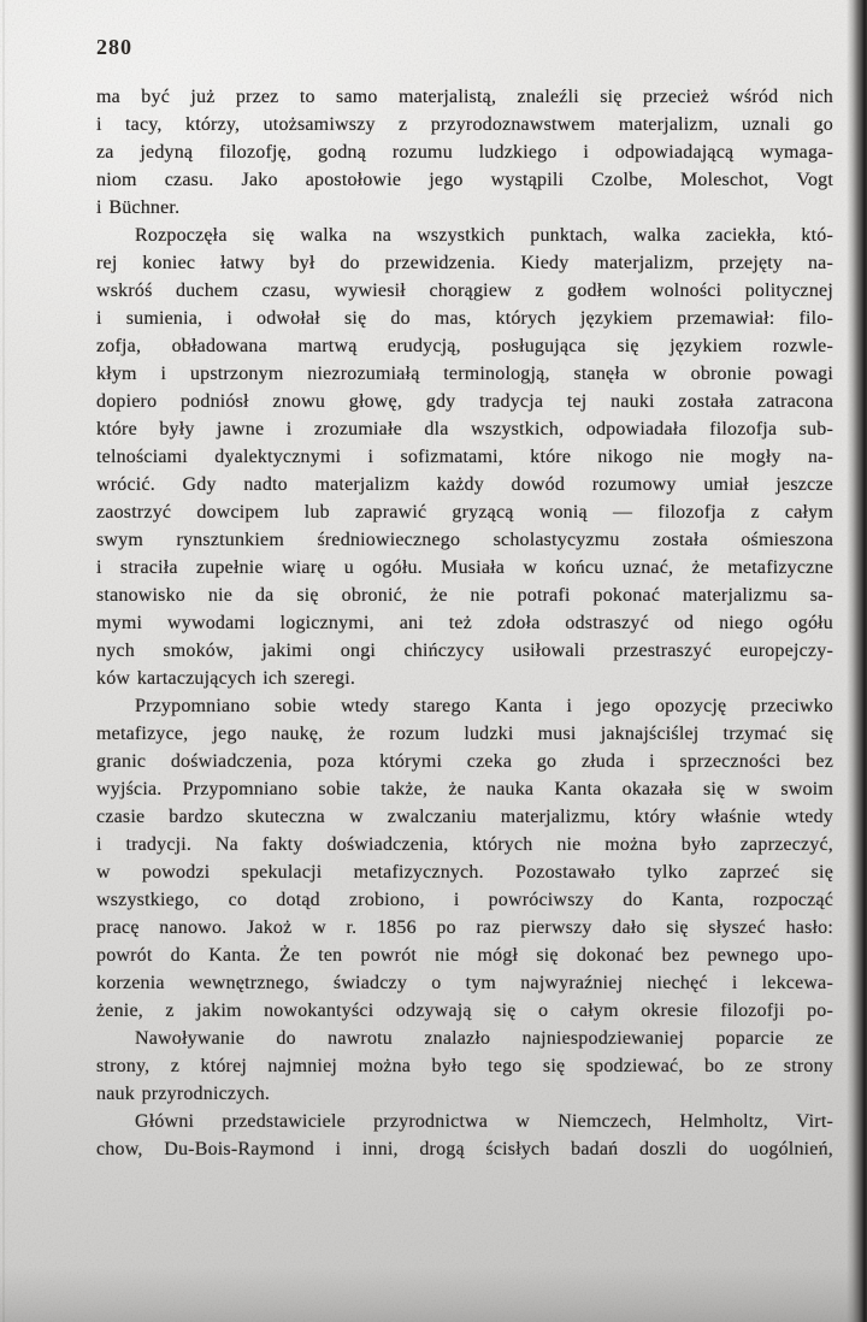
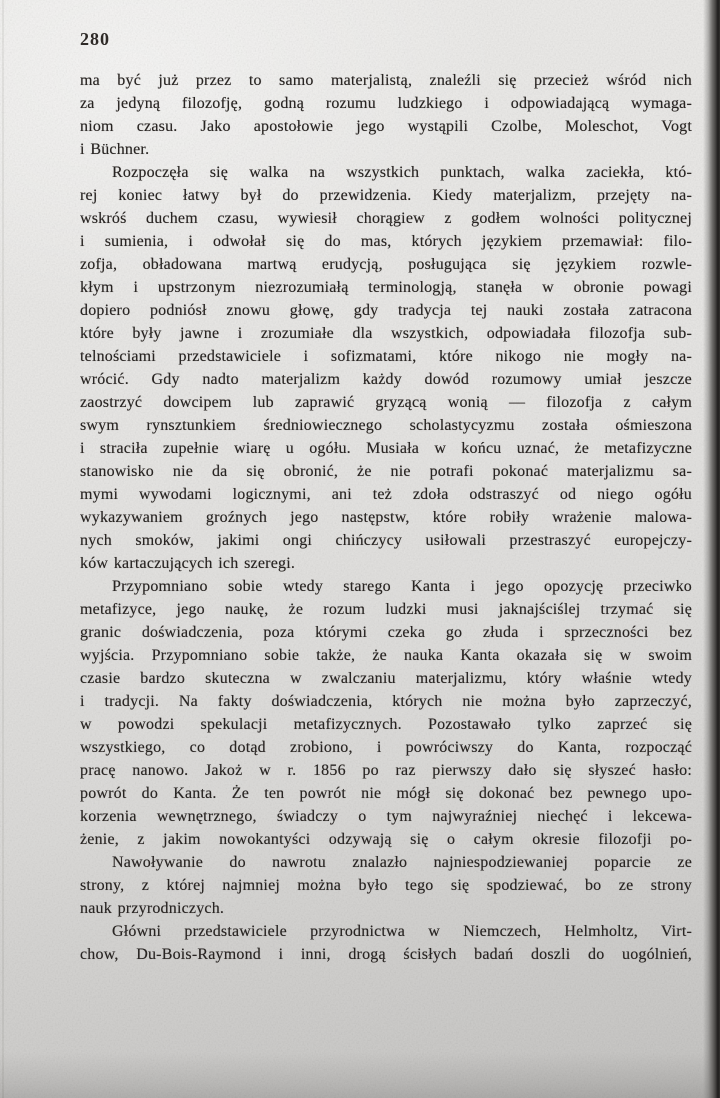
  280
  ma być już przez to samo materjalistą, znaleźli się przecież wśród nich
- i tacy, którzy, utożsamiwszy z przyrodoznawstwem materjalizm, uznali go
  za jedyną filozofję, godną rozumu ludzkiego i odpowiadającą wymaga-
  niom czasu. Jako apostołowie jego wystąpili Czolbe, Moleschot, Vogt
  i Büchner.
  Rozpoczęła się walka na wszystkich punktach, walka zaciekła, któ-
  rej koniec łatwy był do przewidzenia. Kiedy materjalizm, przejęty na-
  wskróś duchem czasu, wywiesił chorągiew z godłem wolności politycznej
  i sumienia, i odwołał się do mas, których językiem przemawiał: filo-
  zofja, obładowana martwą erudycją, posługująca się językiem rozwle-
  kłym i upstrzonym niezrozumiałą terminologją, stanęła w obronie powagi
  dopiero podniósł znowu głowę, gdy tradycja tej nauki została zatracona
  które były jawne i zrozumiałe dla wszystkich, odpowiadała filozofja sub-
- telnościami dyalektycznymi i sofizmatami, które nikogo nie mogły na-
+ telnościami przedstawiciele i sofizmatami, które nikogo nie mogły na-
  wrócić. Gdy nadto materjalizm każdy dowód rozumowy umiał jeszcze
  zaostrzyć dowcipem lub zaprawić gryzącą wonią — filozofja z całym
  swym rynsztunkiem średniowiecznego scholastycyzmu została ośmieszona
  i straciła zupełnie wiarę u ogółu. Musiała w końcu uznać, że metafizyczne
  stanowisko nie da się obronić, że nie potrafi pokonać materjalizmu sa-
  mymi wywodami logicznymi, ani też zdoła odstraszyć od niego ogółu
+ wykazywaniem groźnych jego następstw, które robiły wrażenie malowa-
  nych smoków, jakimi ongi chińczycy usiłowali przestraszyć europejczy-
  ków kartaczujących ich szeregi.
  Przypomniano sobie wtedy starego Kanta i jego opozycję przeciwko
  metafizyce, jego naukę, że rozum ludzki musi jaknajściślej trzymać się
  granic doświadczenia, poza którymi czeka go złuda i sprzeczności bez
  wyjścia. Przypomniano sobie także, że nauka Kanta okazała się w swoim
  czasie bardzo skuteczna w zwalczaniu materjalizmu, który właśnie wtedy
  i tradycji. Na fakty doświadczenia, których nie można było zaprzeczyć,
  w powodzi spekulacji metafizycznych. Pozostawało tylko zaprzeć się
  wszystkiego, co dotąd zrobiono, i powróciwszy do Kanta, rozpocząć
  pracę nanowo. Jakoż w r. 1856 po raz pierwszy dało się słyszeć hasło:
  powrót do Kanta. Że ten powrót nie mógł się dokonać bez pewnego upo-
  korzenia wewnętrznego, świadczy o tym najwyraźniej niechęć i lekcewa-
  żenie, z jakim nowokantyści odzywają się o całym okresie filozofji po-
  Nawoływanie do nawrotu znalazło najniespodziewaniej poparcie ze
  strony, z której najmniej można było tego się spodziewać, bo ze strony
  nauk przyrodniczych.
  Główni przedstawiciele przyrodnictwa w Niemczech, Helmholtz, Virt-
  chow, Du-Bois-Raymond i inni, drogą ścisłych badań doszli do uogólnień,
